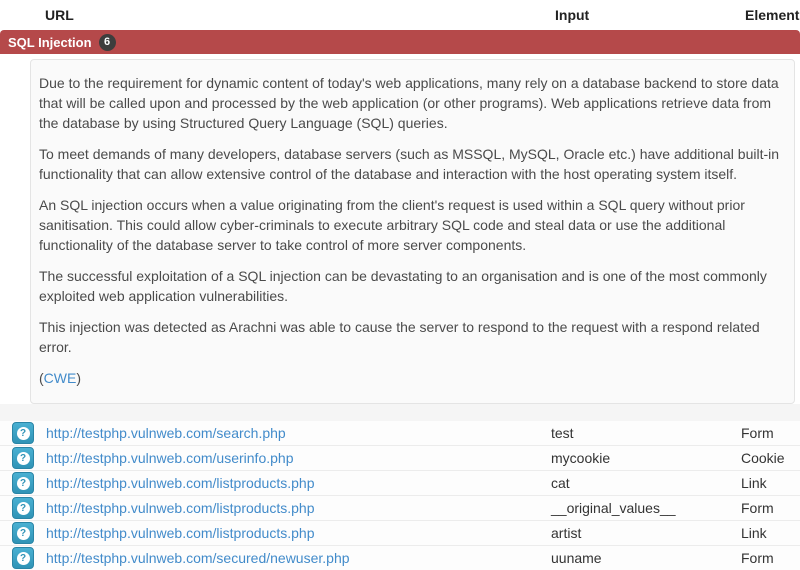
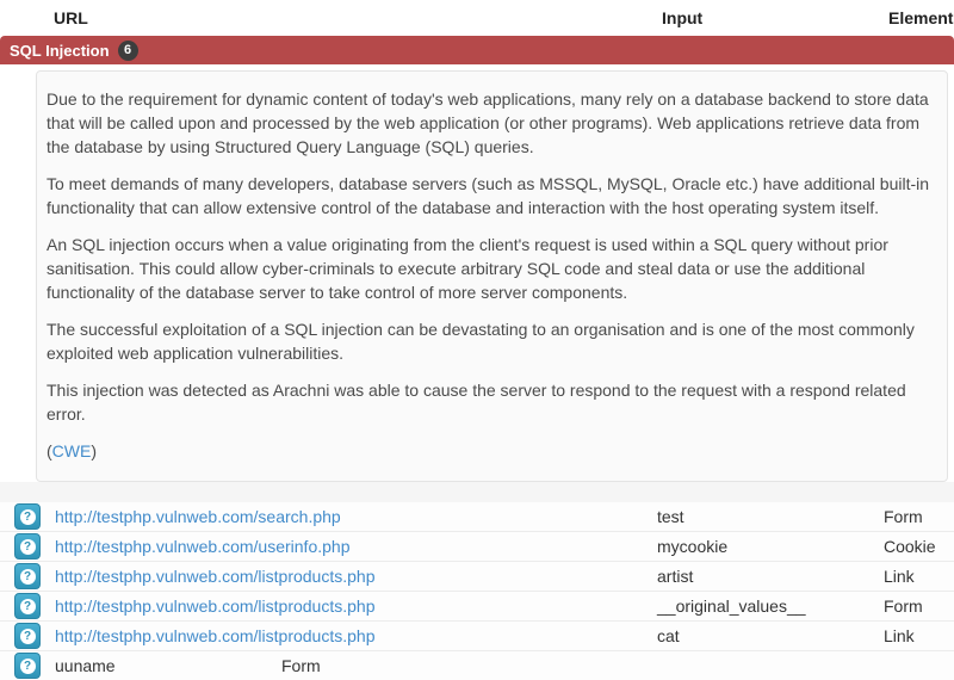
  URL
  Input
  Element
  SQL Injection
  6
  Due to the requirement for dynamic content of today's web applications, many rely on a database backend to store data that will be called upon and processed by the web application (or other programs). Web applications retrieve data from the database by using Structured Query Language (SQL) queries.
  To meet demands of many developers, database servers (such as MSSQL, MySQL, Oracle etc.) have additional built-in functionality that can allow extensive control of the database and interaction with the host operating system itself.
  An SQL injection occurs when a value originating from the client's request is used within a SQL query without prior sanitisation. This could allow cyber-criminals to execute arbitrary SQL code and steal data or use the additional functionality of the database server to take control of more server components.
  The successful exploitation of a SQL injection can be devastating to an organisation and is one of the most commonly exploited web application vulnerabilities.
  This injection was detected as Arachni was able to cause the server to respond to the request with a respond related error.
  (CWE)
  ?
  http://testphp.vulnweb.com/search.php
  test
  Form
  ?
  http://testphp.vulnweb.com/userinfo.php
  mycookie
  Cookie
  ?
  http://testphp.vulnweb.com/listproducts.php
- cat
+ artist
  Link
  ?
  http://testphp.vulnweb.com/listproducts.php
  __original_values__
  Form
  ?
  http://testphp.vulnweb.com/listproducts.php
- artist
+ cat
  Link
  ?
- http://testphp.vulnweb.com/secured/newuser.php
  uuname
  Form
